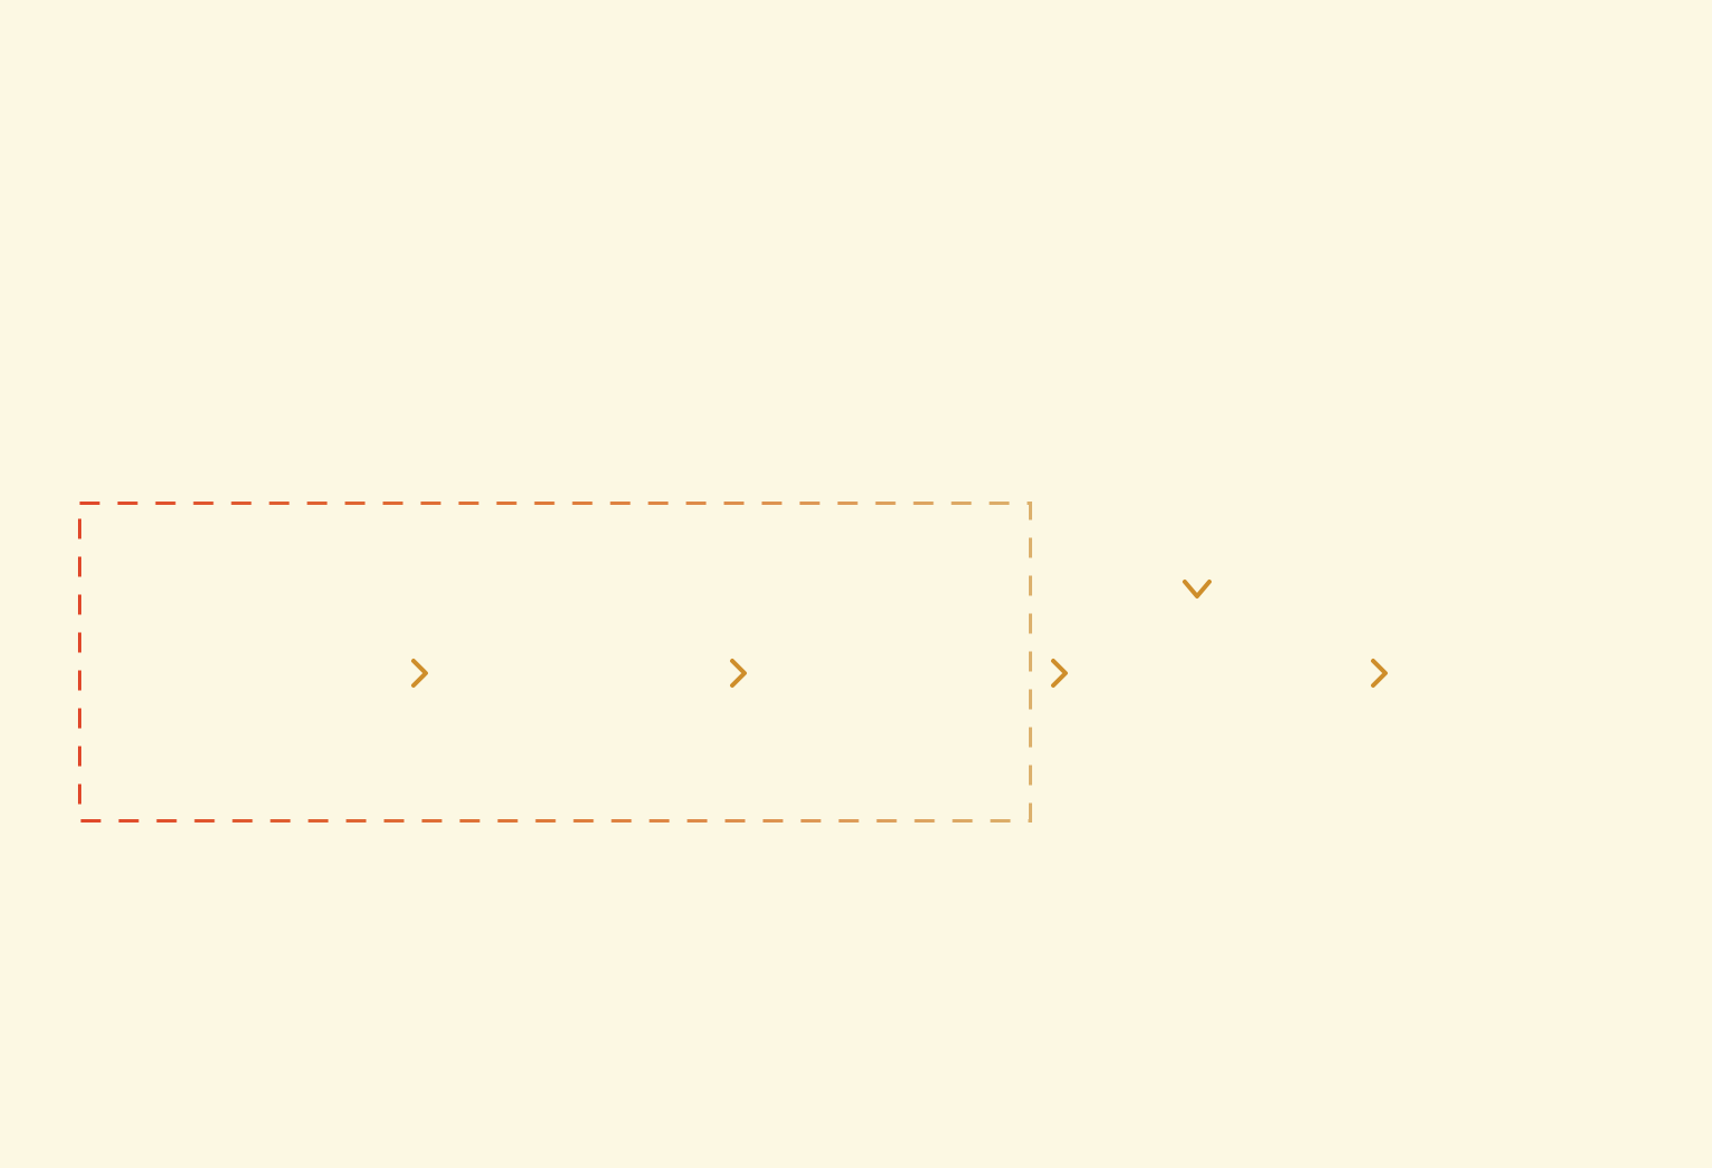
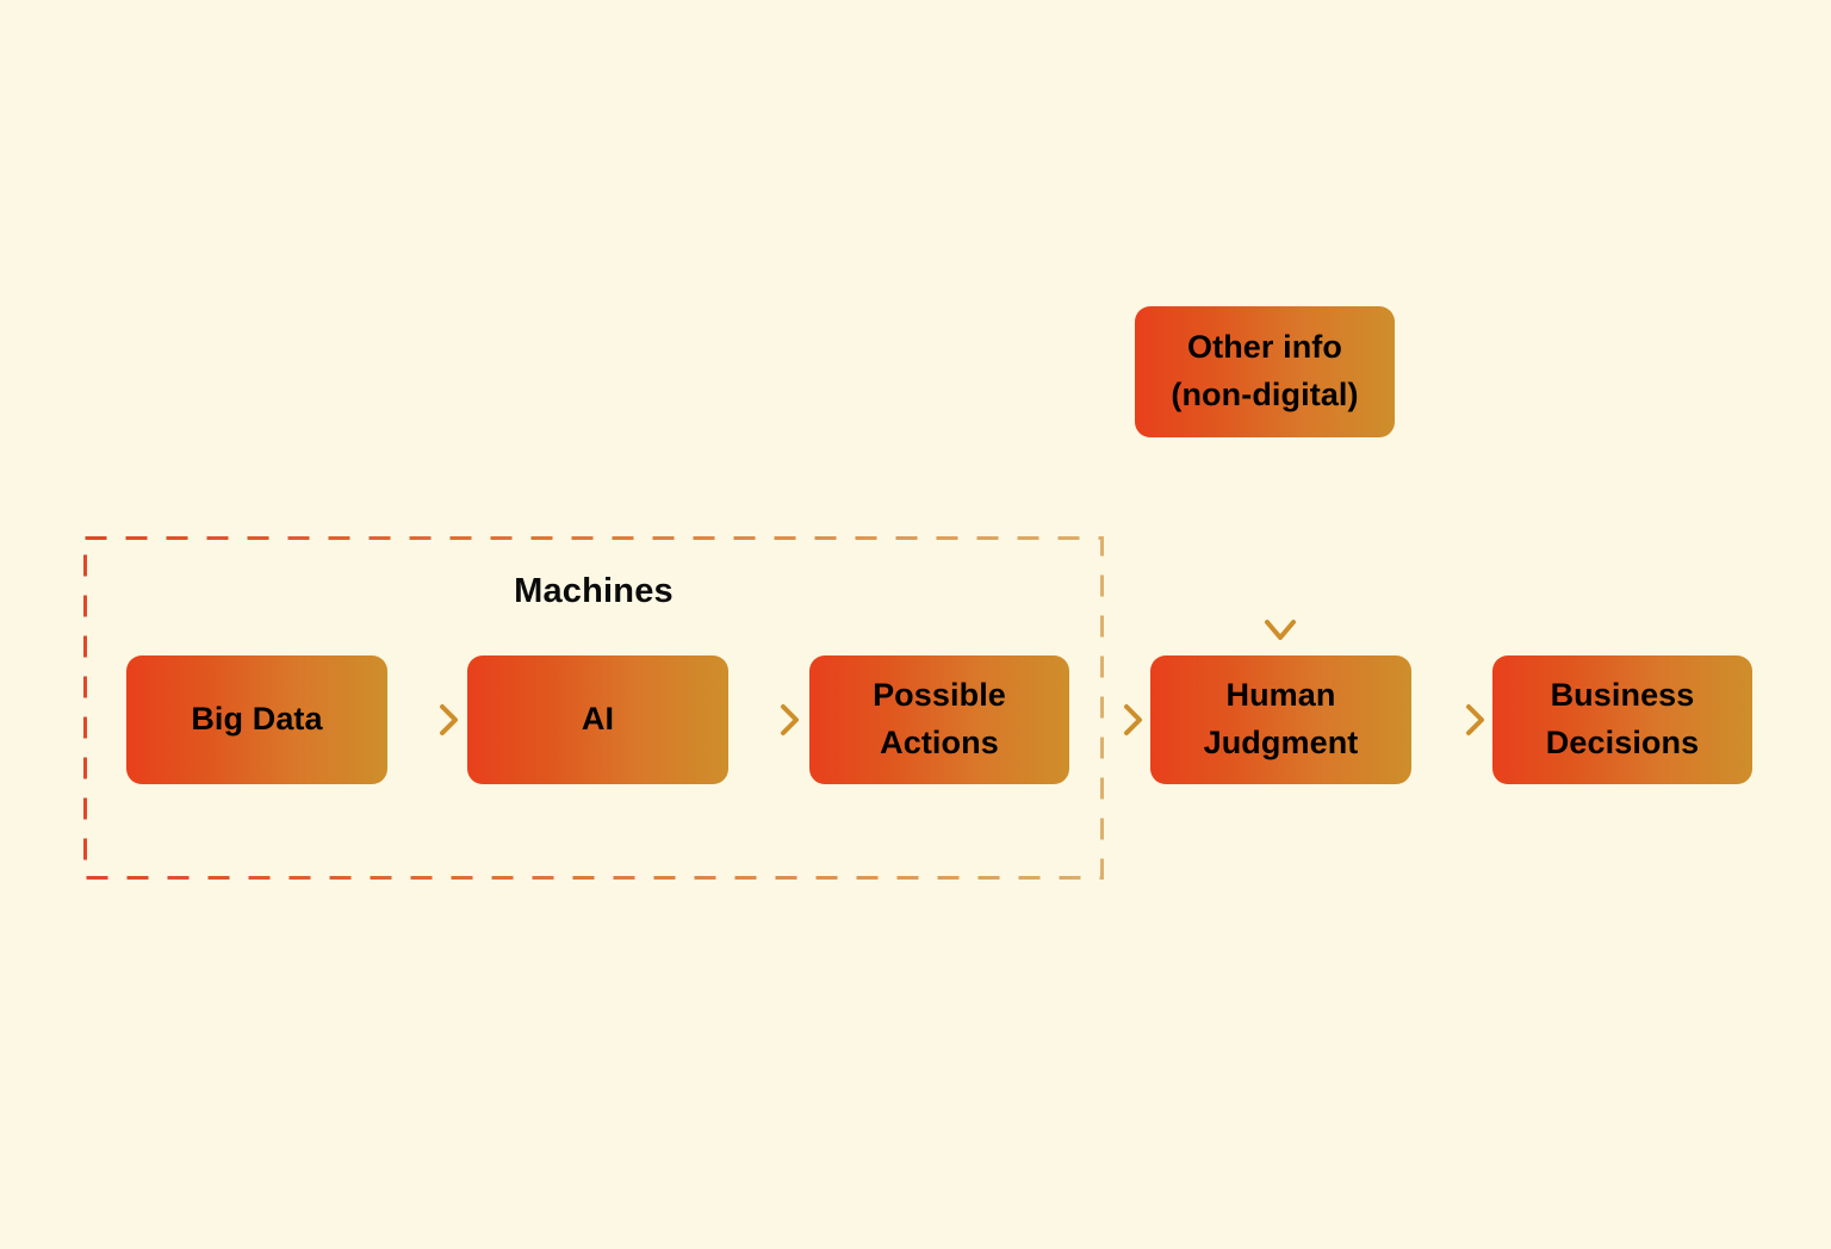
+ Machines
+ Other info
+ (non-digital)
+ Big Data
+ AI
+ Possible
+ Actions
+ Human
+ Judgment
+ Business
+ Decisions
